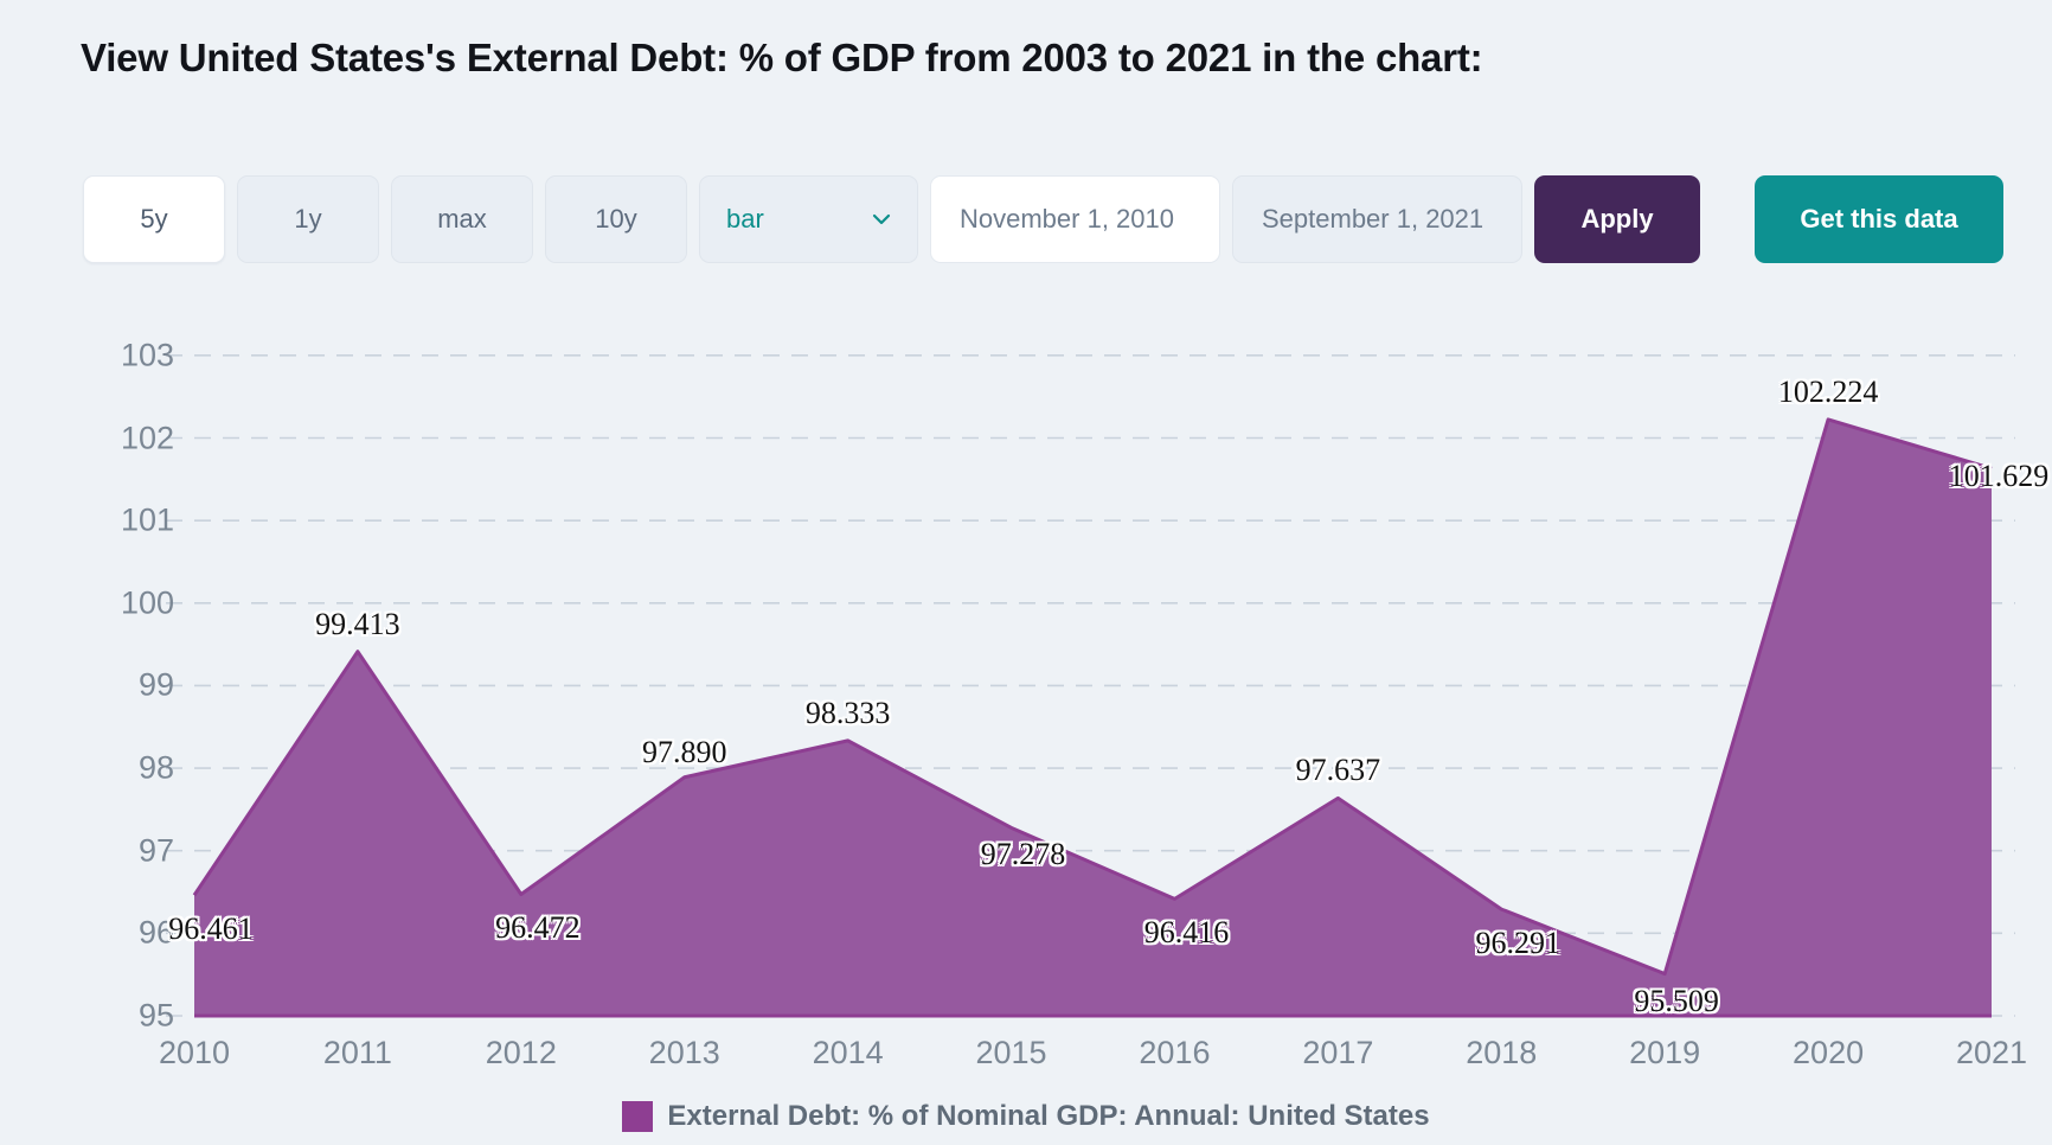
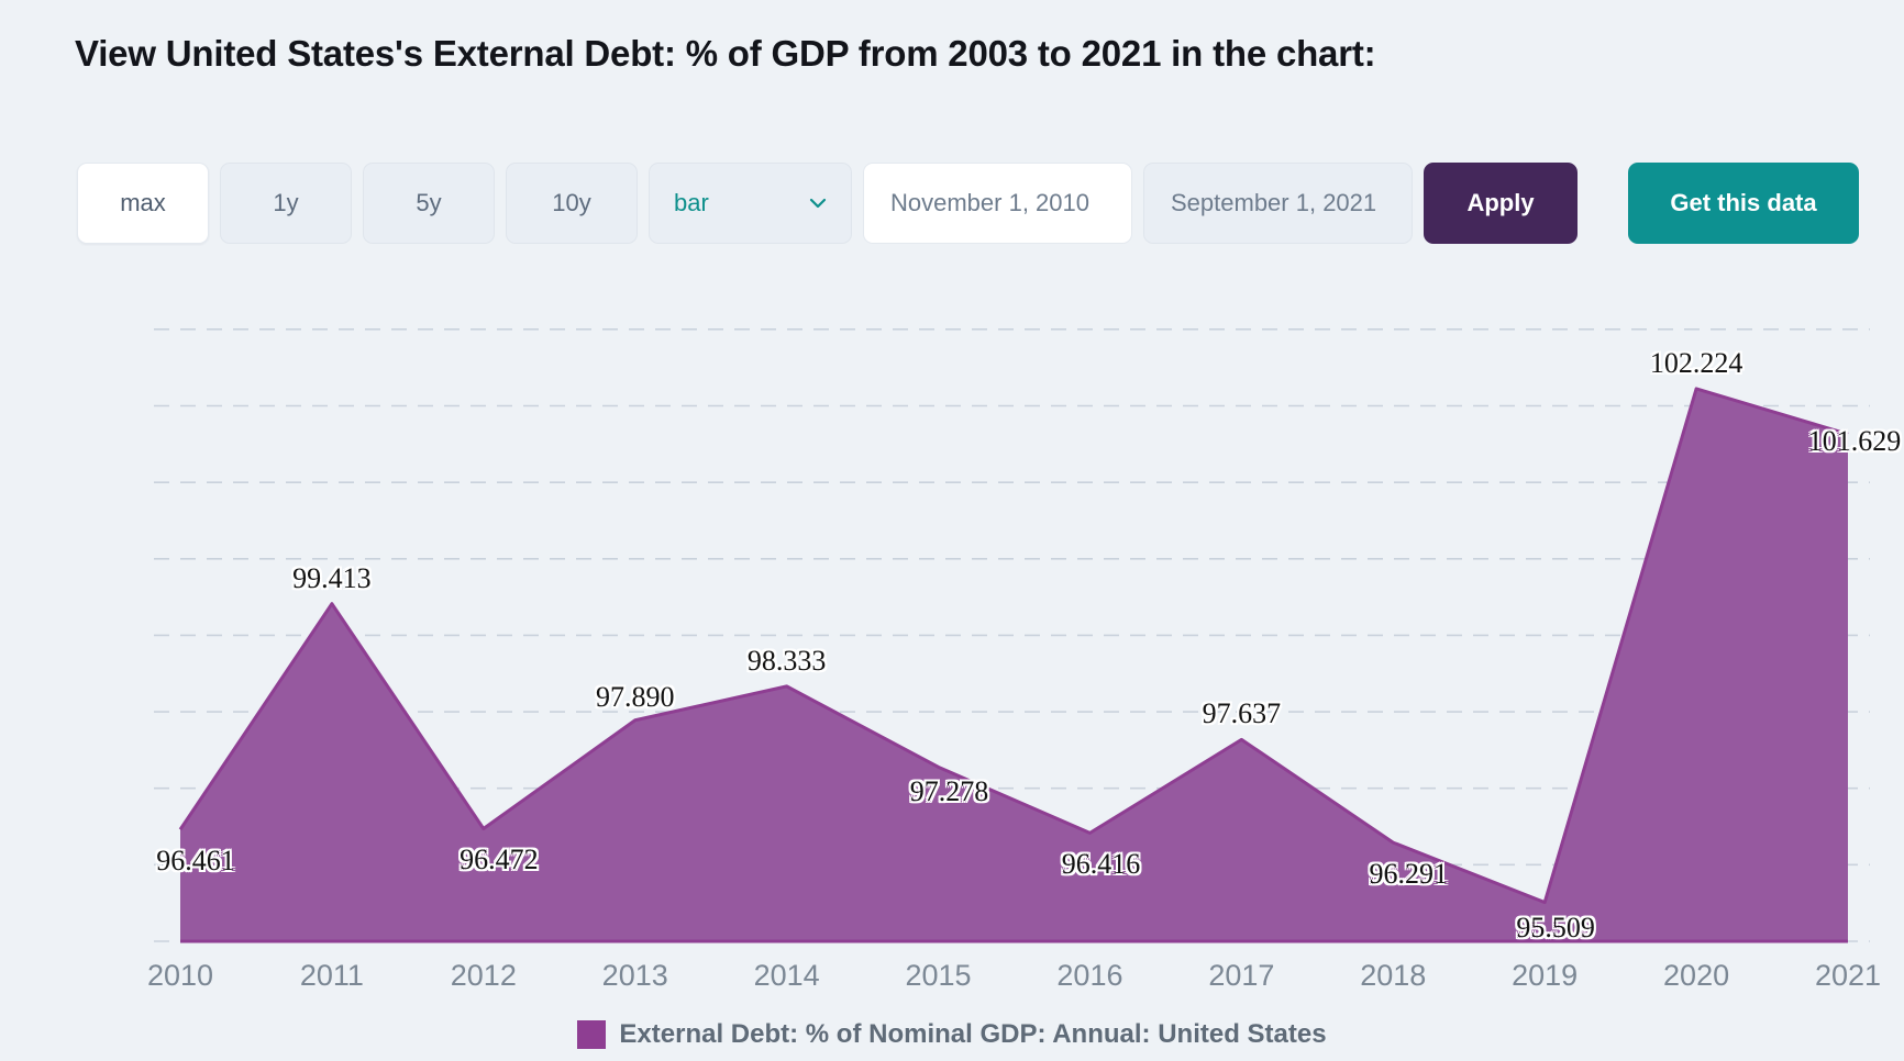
  View United States's External Debt: % of GDP from 2003 to 2021 in the chart:
- 5y
+ max
  1y
- max
+ 5y
  10y
  bar
  November 1, 2010
  September 1, 2021
  Apply
  Get this data
- 95
- 96
- 97
- 98
- 99
- 100
- 101
- 102
- 103
  2010
  2011
  2012
  2013
  2014
  2015
  2016
  2017
  2018
  2019
  2020
  2021
  96.461
  99.413
  96.472
  97.890
  98.333
  97.278
  96.416
  97.637
  96.291
  95.509
  102.224
  101.629
  External Debt: % of Nominal GDP: Annual: United States
